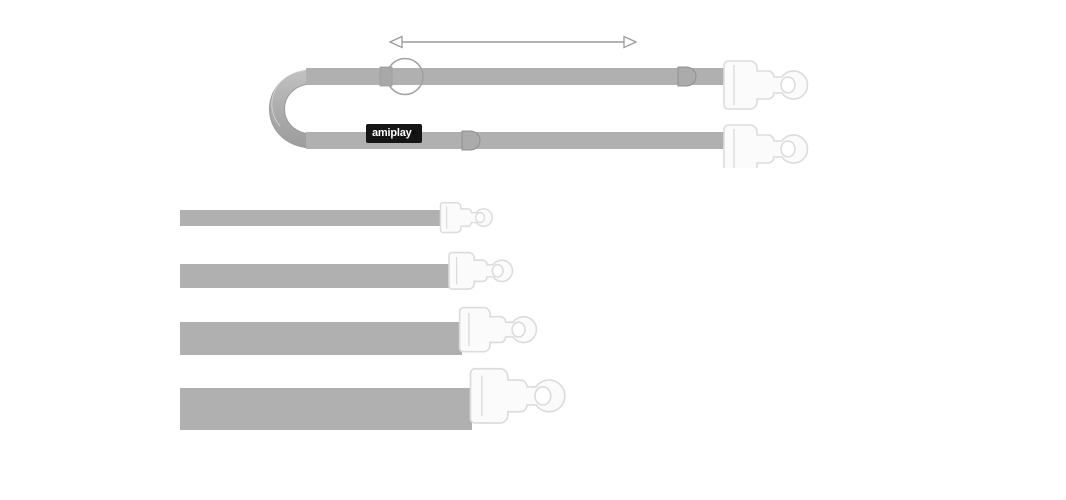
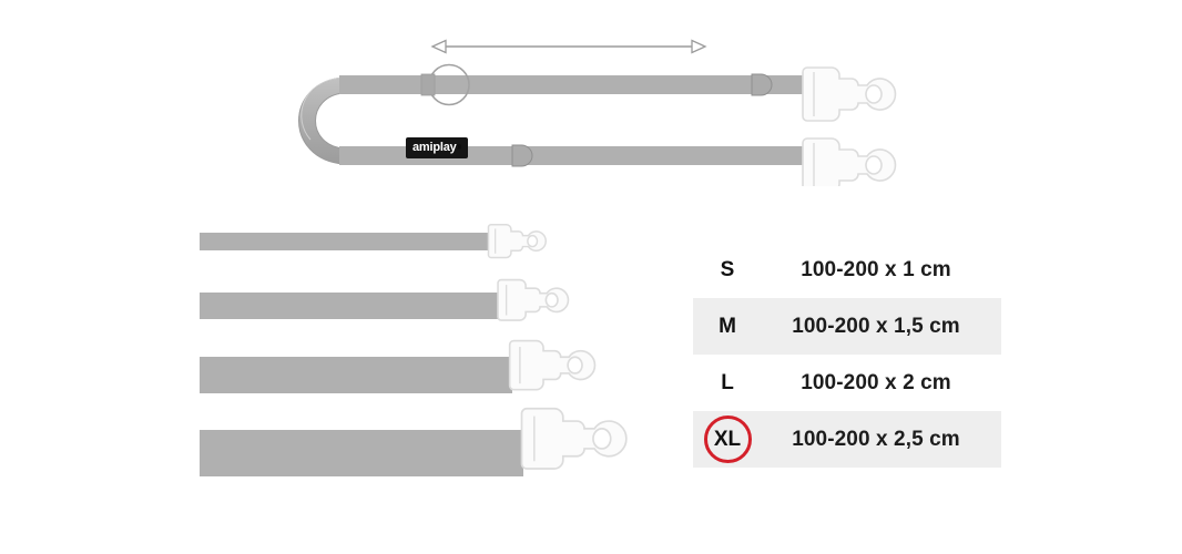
  amiplay
+ S
+ 100-200 x 1 cm
+ M
+ 100-200 x 1,5 cm
+ L
+ 100-200 x 2 cm
+ XL
+ 100-200 x 2,5 cm
